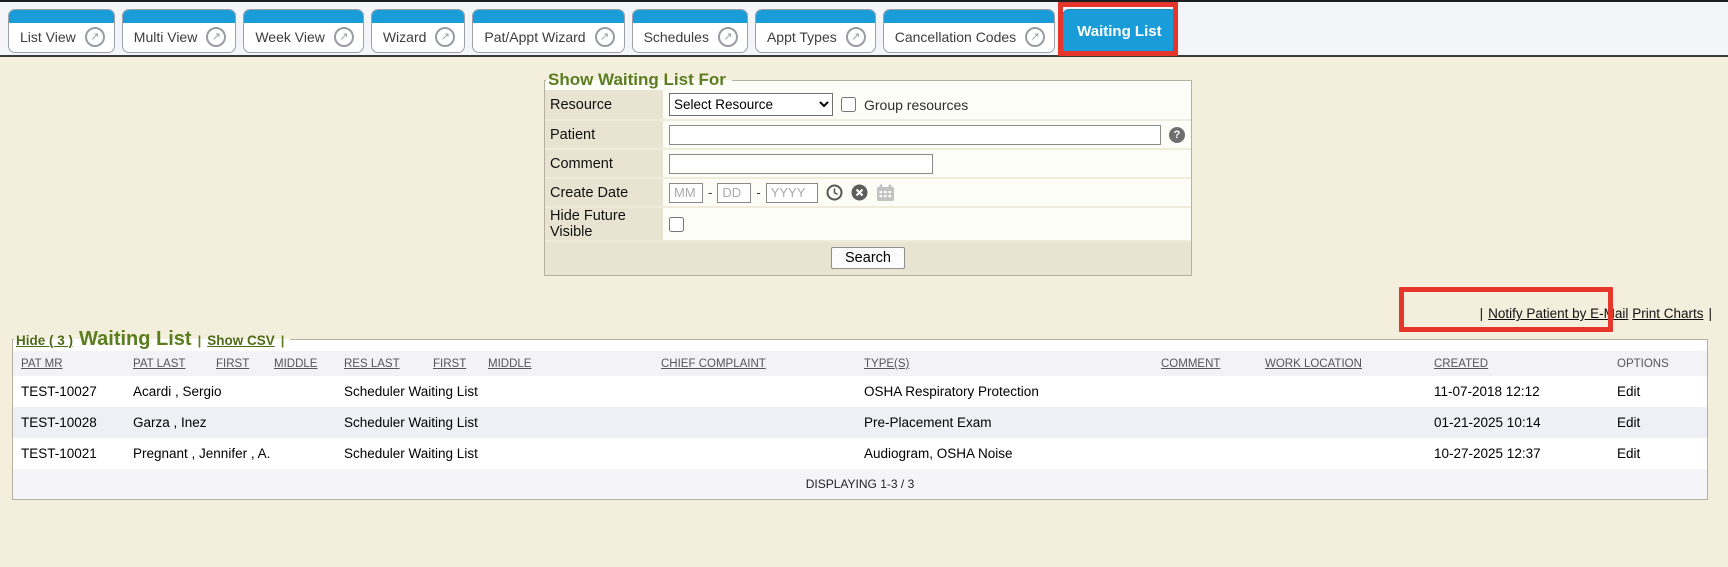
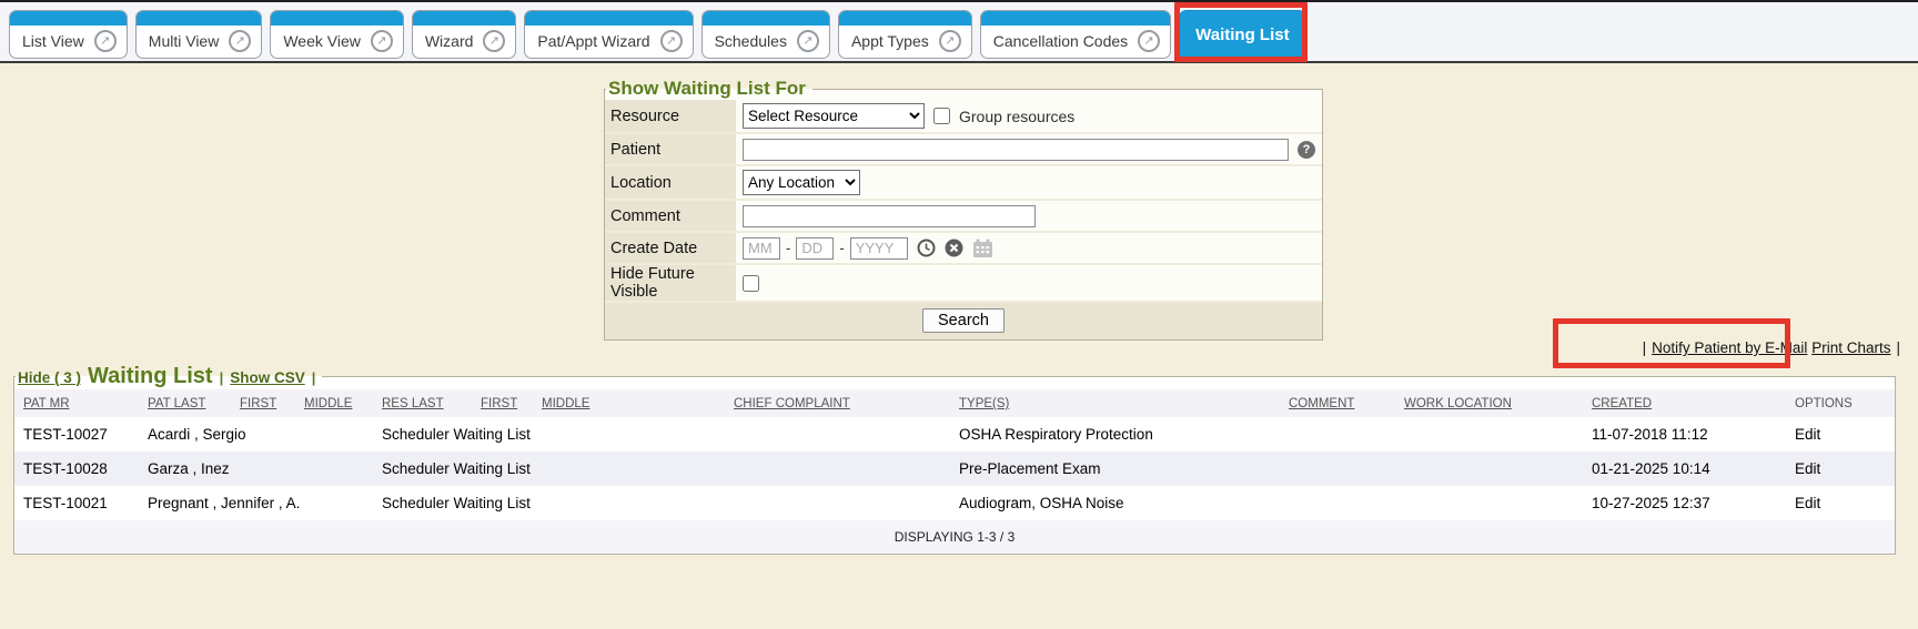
  List View
  ↗
  Multi View
  ↗
  Week View
  ↗
  Wizard
  ↗
  Pat/Appt Wizard
  ↗
  Schedules
  ↗
  Appt Types
  ↗
  Cancellation Codes
  ↗
  Waiting List
  Show Waiting List For
  Resource
  Select Resource
  Group resources
  Patient
  ?
+ Location
+ Any Location
  Comment
  Create Date
  MM
  -
  DD
  -
  YYYY
  Hide Future Visible
  Search
  | Notify Patient by E-Mail Print Charts |
  Hide ( 3 )
  Waiting List
  |
  Show CSV
  |
  PAT MR	PAT LAST	FIRST	MIDDLE	RES LAST	FIRST	MIDDLE	CHIEF COMPLAINT	TYPE(S)	COMMENT	WORK LOCATION	CREATED	OPTIONS
- TEST-10027	Acardi , Sergio	Scheduler Waiting List		OSHA Respiratory Protection			11-07-2018 12:12	Edit
+ TEST-10027	Acardi , Sergio	Scheduler Waiting List		OSHA Respiratory Protection			11-07-2018 11:12	Edit
  TEST-10028	Garza , Inez	Scheduler Waiting List		Pre-Placement Exam			01-21-2025 10:14	Edit
  TEST-10021	Pregnant , Jennifer , A.	Scheduler Waiting List		Audiogram, OSHA Noise			10-27-2025 12:37	Edit
  DISPLAYING 1-3 / 3
